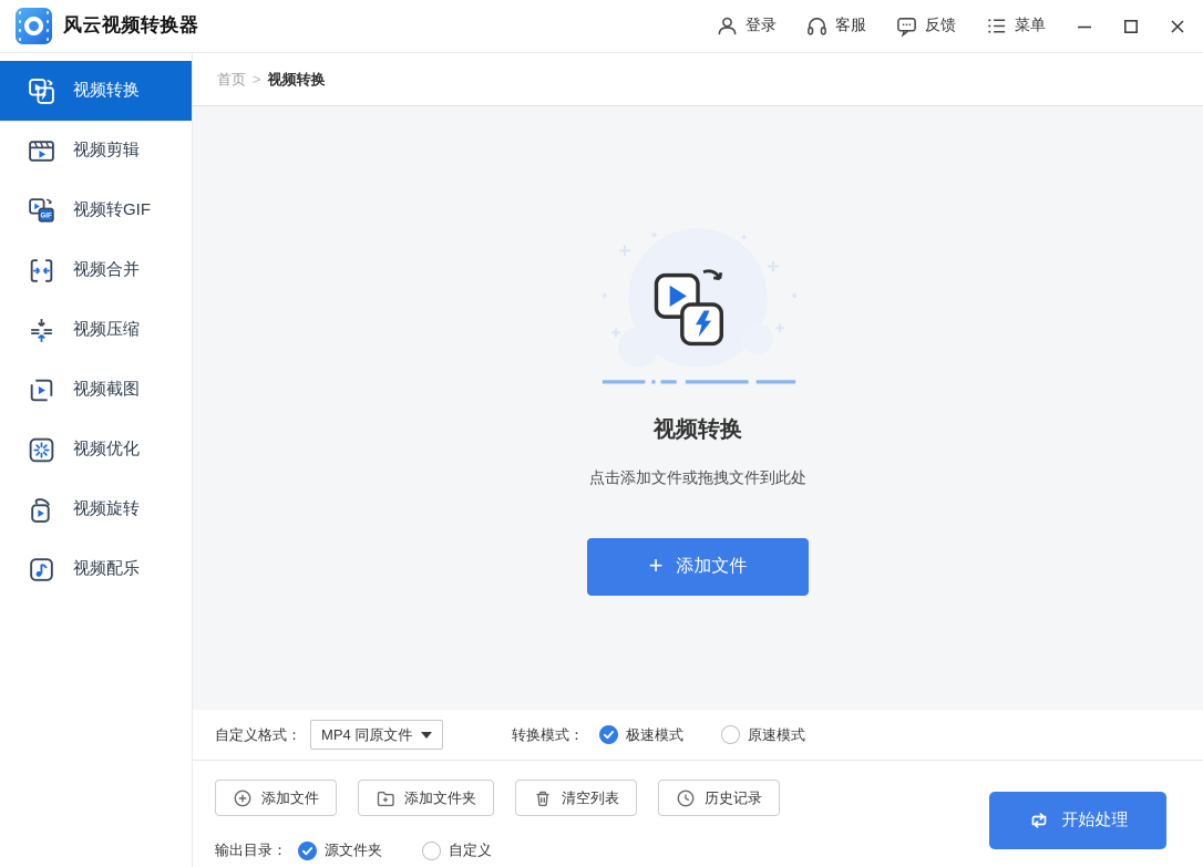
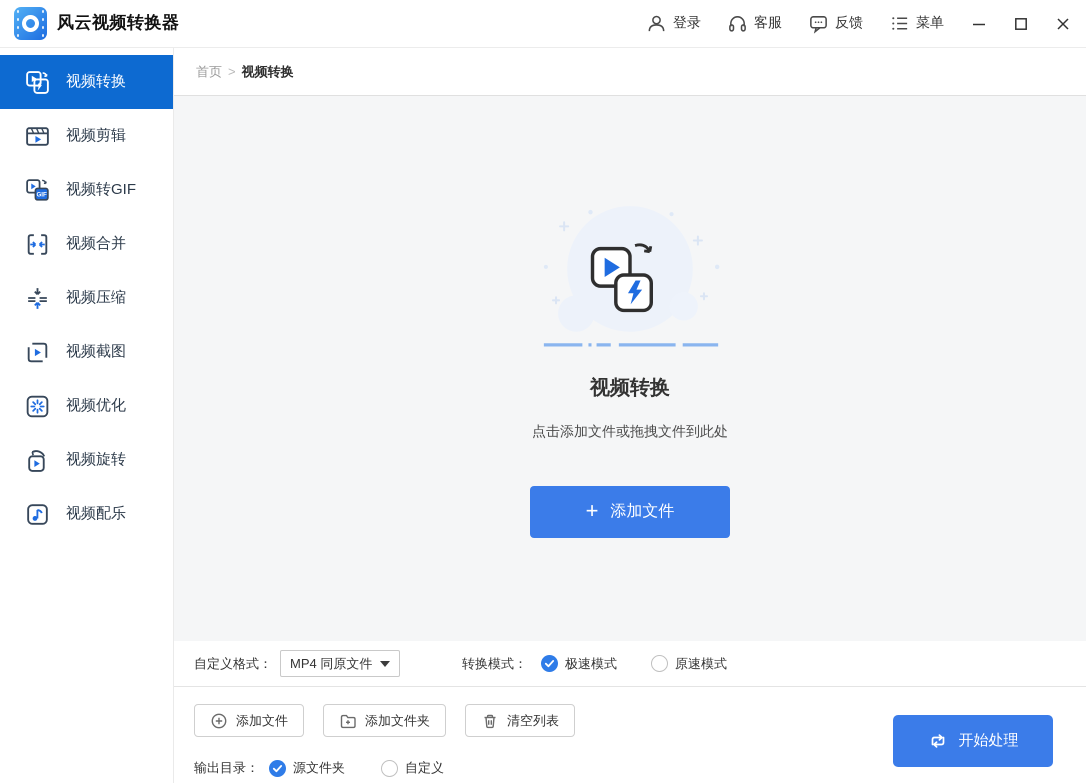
  风云视频转换器
  登录
  客服
  反馈
  菜单
  视频转换
  视频剪辑
  视频转GIF
  视频合并
  视频压缩
  视频截图
  视频优化
  视频旋转
  视频配乐
  首页
  >
  视频转换
  视频转换
  点击添加文件或拖拽文件到此处
  +
  添加文件
  自定义格式：
  MP4 同原文件
  转换模式：
  极速模式
  原速模式
  添加文件
  添加文件夹
  清空列表
- 历史记录
  输出目录：
  源文件夹
  自定义
  开始处理
